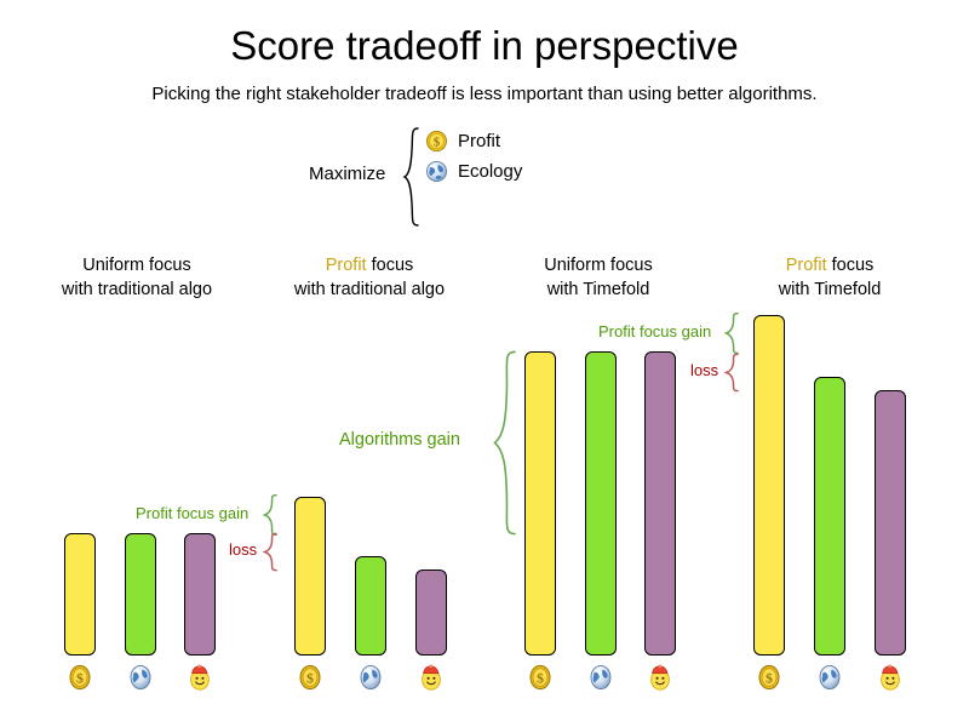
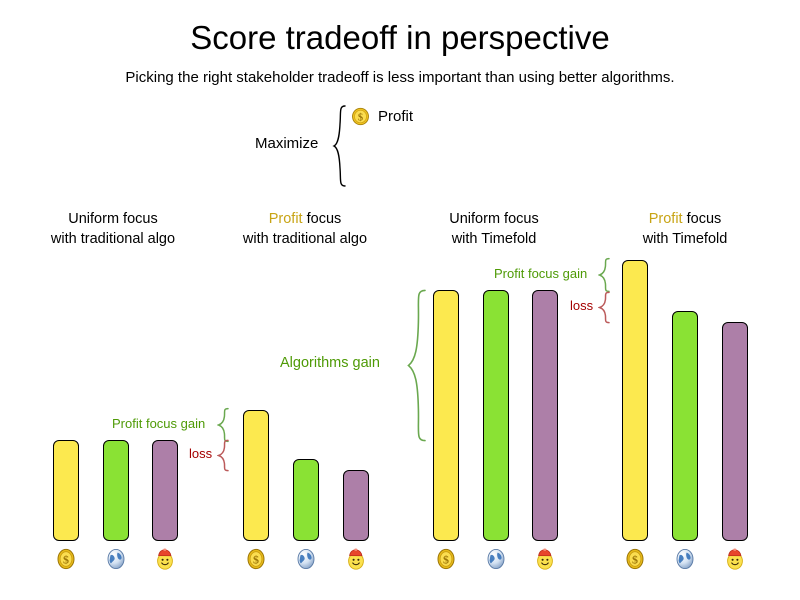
  Score tradeoff in perspective
  Picking the right stakeholder tradeoff is less important than using better algorithms.
  Maximize
  $
  Profit
- Ecology
  Uniform focus
  with traditional algo
  Profit focus
  with traditional algo
  Uniform focus
  with Timefold
  Profit focus
  with Timefold
  $
  $
  $
  $
  Profit focus gain
  loss
  Algorithms gain
  Profit focus gain
  loss
